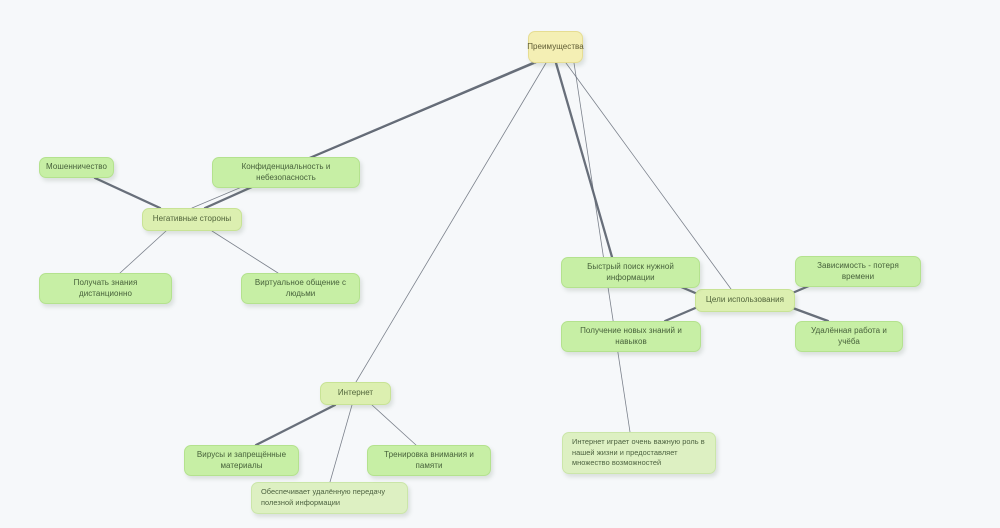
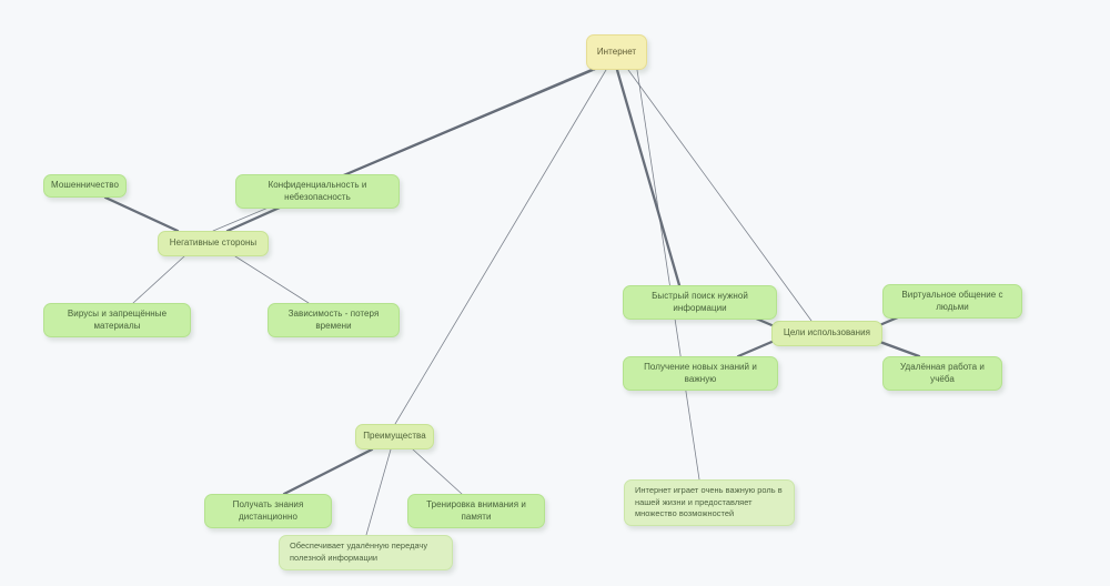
- Преимущества
+ Интернет
  Негативные стороны
  Мошенничество
  Конфиденциальность и небезопасность
- Получать знания дистанционно
+ Вирусы и запрещённые материалы
- Виртуальное общение с людьми
+ Зависимость - потеря времени
- Интернет
+ Преимущества
- Вирусы и запрещённые материалы
+ Получать знания дистанционно
  Обеспечивает удалённую передачу полезной информации
  Тренировка внимания и памяти
  Цели использования
  Быстрый поиск нужной информации
- Зависимость - потеря времени
+ Виртуальное общение с людьми
- Получение новых знаний и навыков
+ Получение новых знаний и важную
  Удалённая работа и учёба
  Интернет играет очень важную роль в нашей жизни и предоставляет множество возможностей
